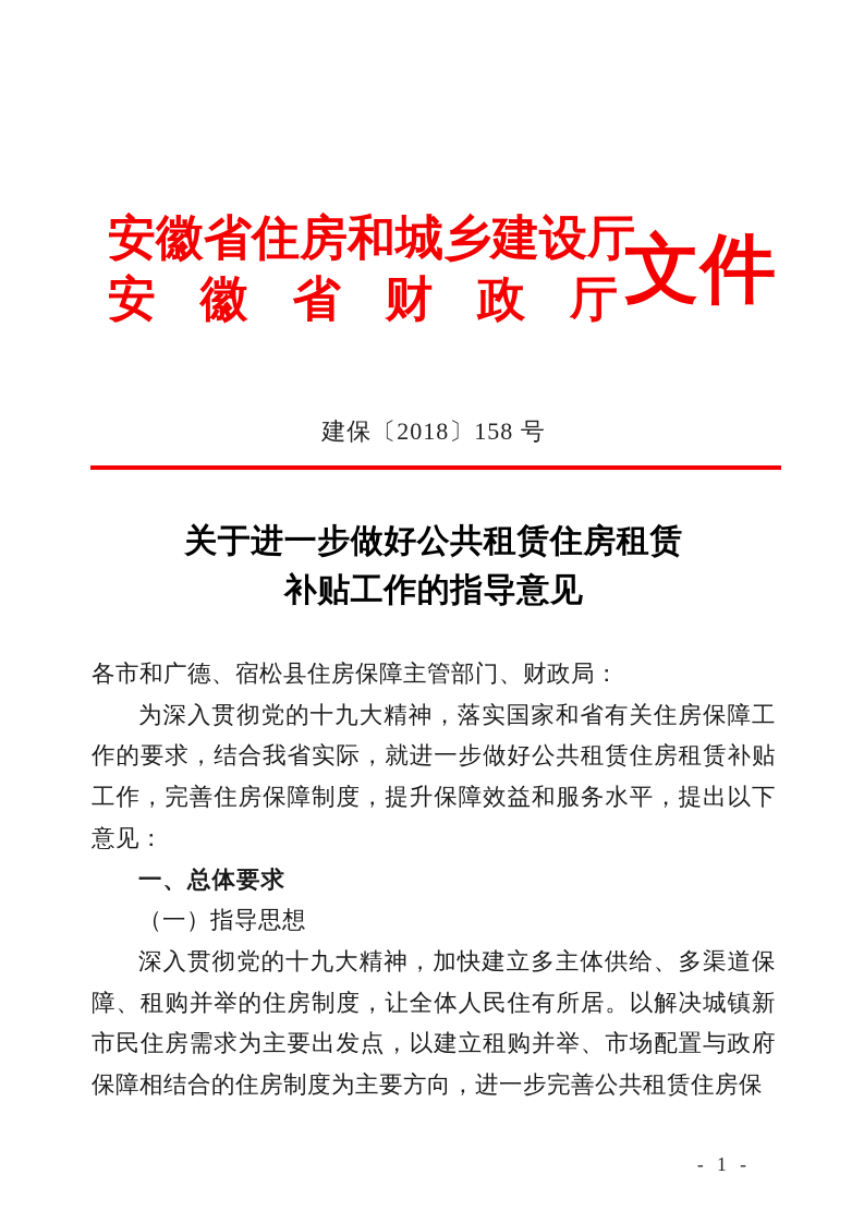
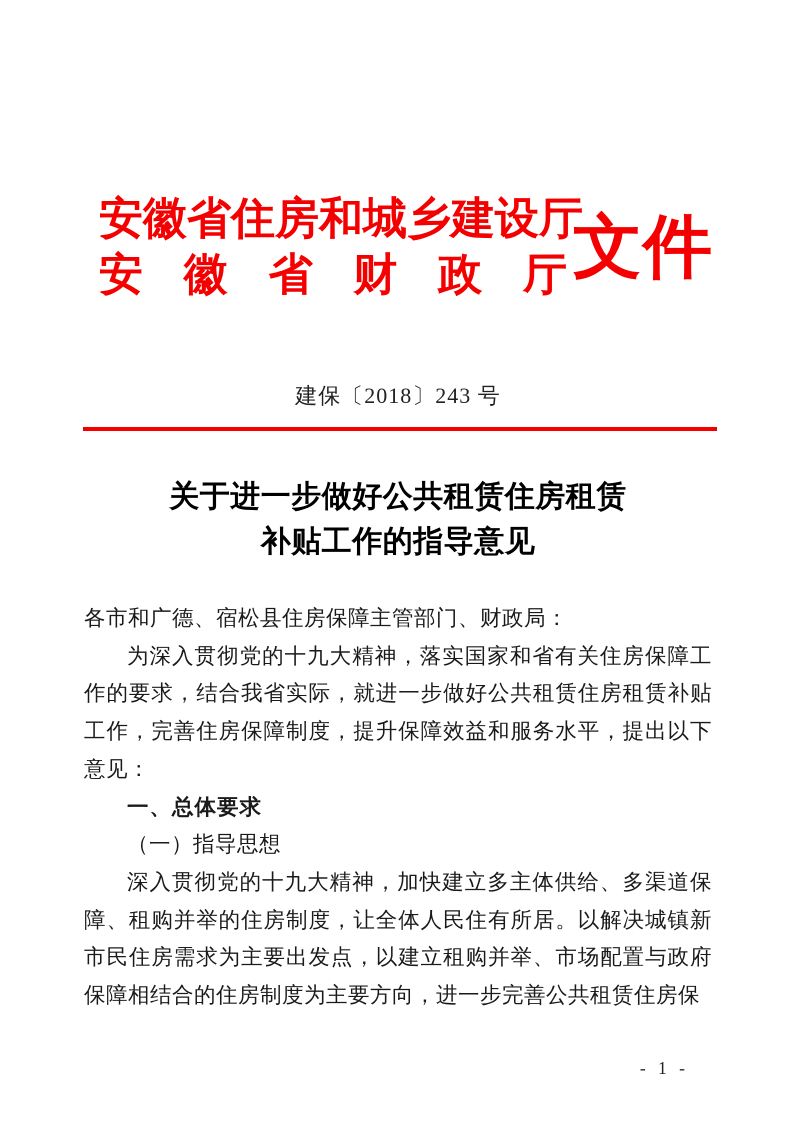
  安徽省住房和城乡建设厅
  安徽省财政厅
  文件
- 建保〔2018〕158 号
+ 建保〔2018〕243 号
  关于进一步做好公共租赁住房租赁
  补贴工作的指导意见
  各市和广德、宿松县住房保障主管部门、财政局：
  为深入贯彻党的十九大精神，落实国家和省有关住房保障工作的要求，结合我省实际，就进一步做好公共租赁住房租赁补贴工作，完善住房保障制度，提升保障效益和服务水平，提出以下意见：
  一、总体要求
  （一）指导思想
  深入贯彻党的十九大精神，加快建立多主体供给、多渠道保障、租购并举的住房制度，让全体人民住有所居。以解决城镇新市民住房需求为主要出发点，以建立租购并举、市场配置与政府保障相结合的住房制度为主要方向，进一步完善公共租赁住房保
  - 1 -
